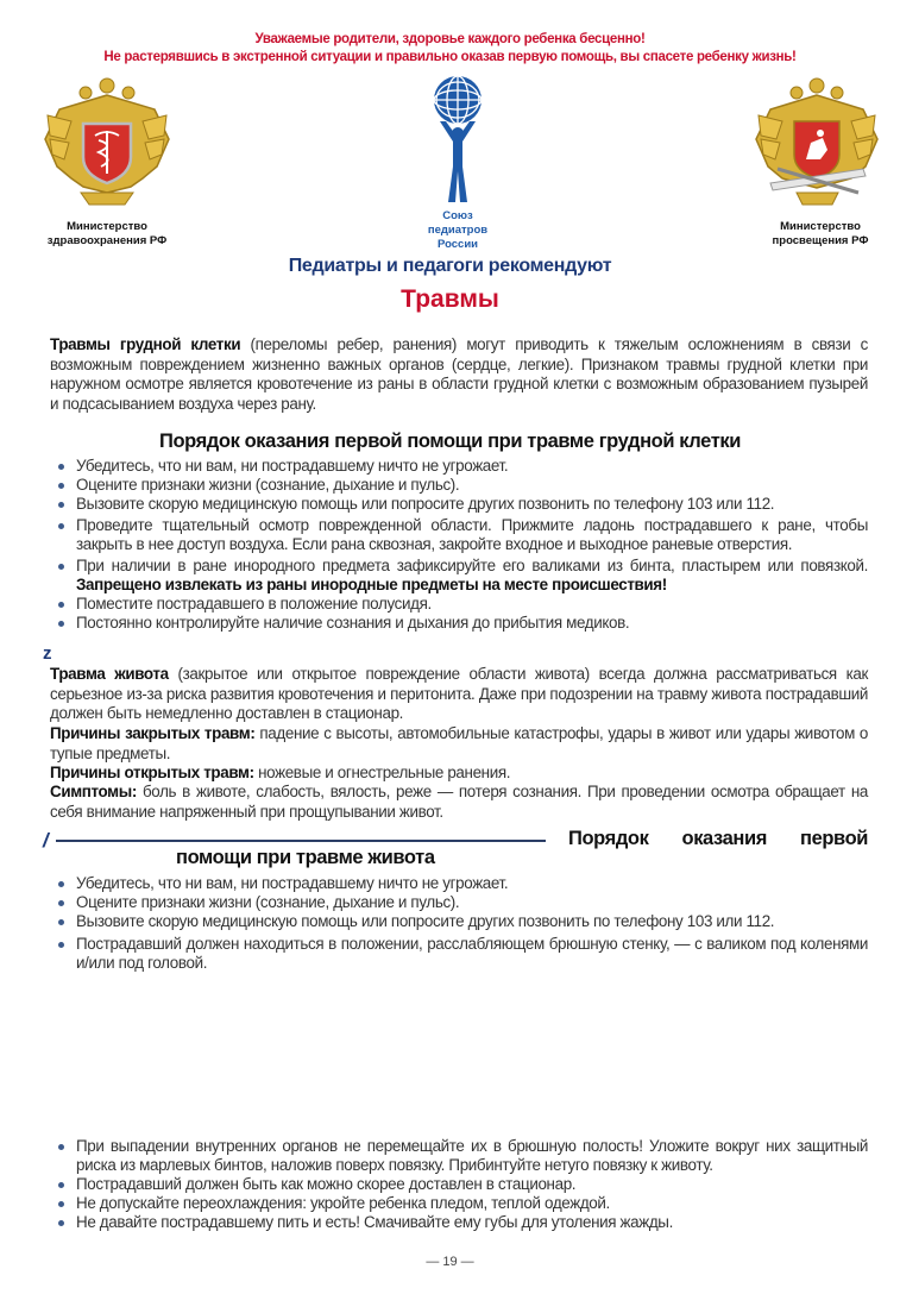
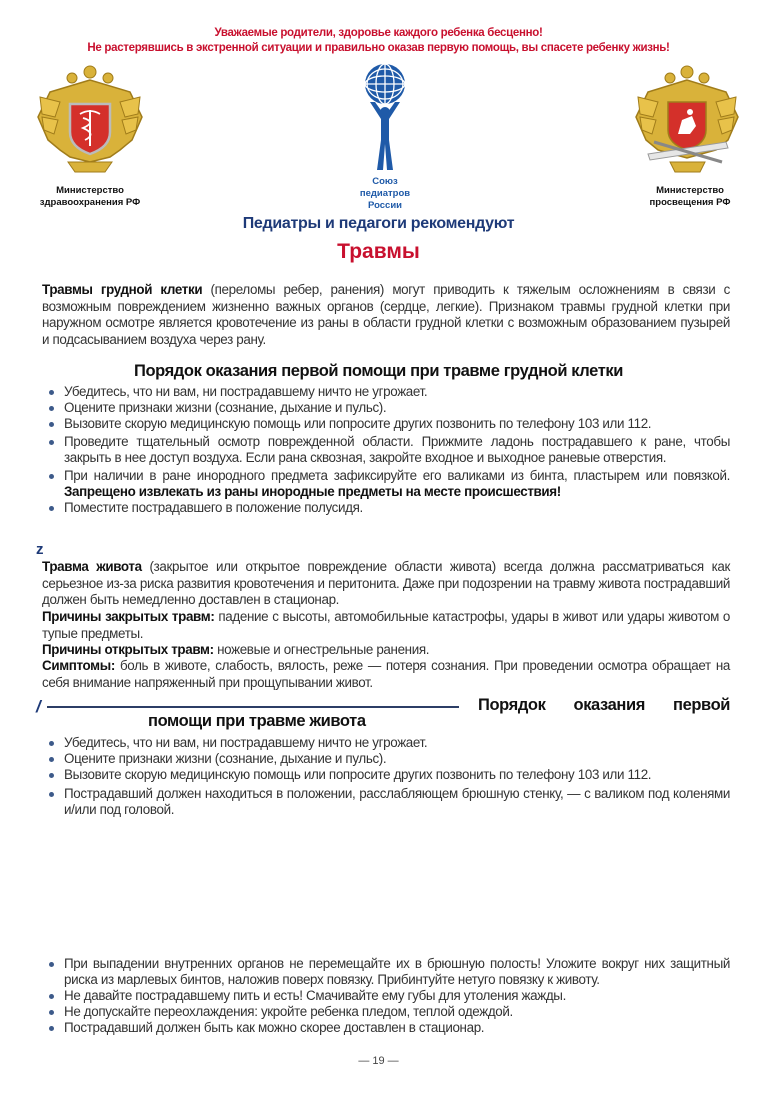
  Уважаемые родители, здоровье каждого ребенка бесценно!
  Не растерявшись в экстренной ситуации и правильно оказав первую помощь, вы спасете ребенку жизнь!
  Министерство
  здравоохранения РФ
  Союз
  педиатров
  России
  Министерство
  просвещения РФ
  Педиатры и педагоги рекомендуют
  Травмы
  Травмы грудной клетки (переломы ребер, ранения) могут приводить к тяжелым осложнениям в связи с возможным повреждением жизненно важных органов (сердце, легкие). Признаком травмы грудной клетки при наружном осмотре является кровотечение из раны в области грудной клетки с возможным образованием пузырей и подсасыванием воздуха через рану.
  Порядок оказания первой помощи при травме грудной клетки
  Убедитесь, что ни вам, ни пострадавшему ничто не угрожает.
  Оцените признаки жизни (сознание, дыхание и пульс).
  Вызовите скорую медицинскую помощь или попросите других позвонить по телефону 103 или 112.
  Проведите тщательный осмотр поврежденной области. Прижмите ладонь пострадавшего к ране, чтобы закрыть в нее доступ воздуха. Если рана сквозная, закройте входное и выходное раневые отверстия.
  При наличии в ране инородного предмета зафиксируйте его валиками из бинта, пластырем или повязкой. Запрещено извлекать из раны инородные предметы на месте происшествия!
  Поместите пострадавшего в положение полусидя.
- Постоянно контролируйте наличие сознания и дыхания до прибытия медиков.
  z
  Травма живота (закрытое или открытое повреждение области живота) всегда должна рассматриваться как серьезное из-за риска развития кровотечения и перитонита. Даже при подозрении на травму живота пострадавший должен быть немедленно доставлен в стационар.
  Причины закрытых травм: падение с высоты, автомобильные катастрофы, удары в живот или удары животом о тупые предметы.
  Причины открытых травм: ножевые и огнестрельные ранения.
  Симптомы: боль в животе, слабость, вялость, реже — потеря сознания. При проведении осмотра обращает на себя внимание напряженный при прощупывании живот.
  /
  Порядок оказания первой
  помощи при травме живота
  Убедитесь, что ни вам, ни пострадавшему ничто не угрожает.
  Оцените признаки жизни (сознание, дыхание и пульс).
  Вызовите скорую медицинскую помощь или попросите других позвонить по телефону 103 или 112.
  Пострадавший должен находиться в положении, расслабляющем брюшную стенку, — с валиком под коленями и/или под головой.
  При выпадении внутренних органов не перемещайте их в брюшную полость! Уложите вокруг них защитный риска из марлевых бинтов, наложив поверх повязку. Прибинтуйте нетуго повязку к животу.
- Пострадавший должен быть как можно скорее доставлен в стационар.
+ Не давайте пострадавшему пить и есть! Смачивайте ему губы для утоления жажды.
  Не допускайте переохлаждения: укройте ребенка пледом, теплой одеждой.
- Не давайте пострадавшему пить и есть! Смачивайте ему губы для утоления жажды.
+ Пострадавший должен быть как можно скорее доставлен в стационар.
  — 19 —
